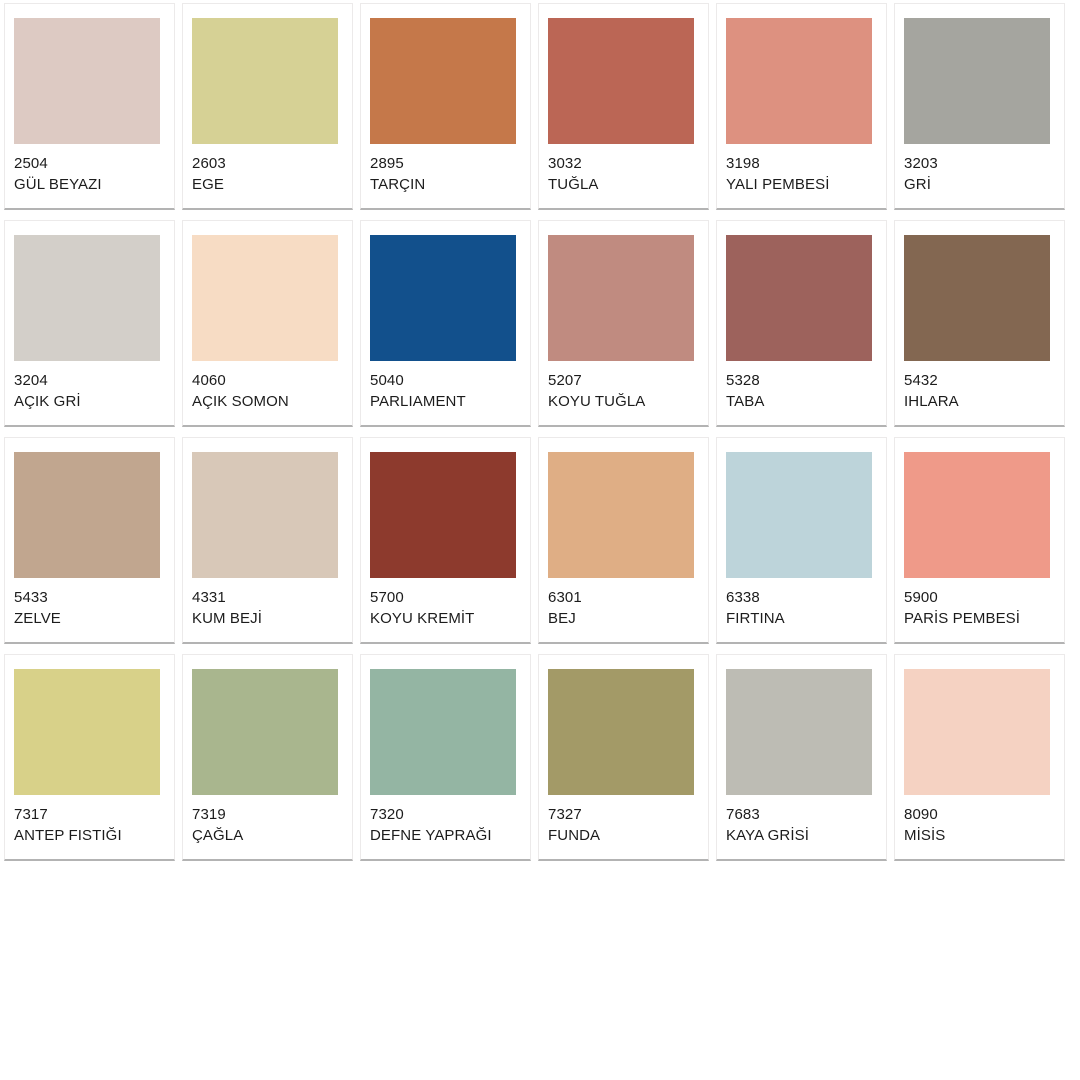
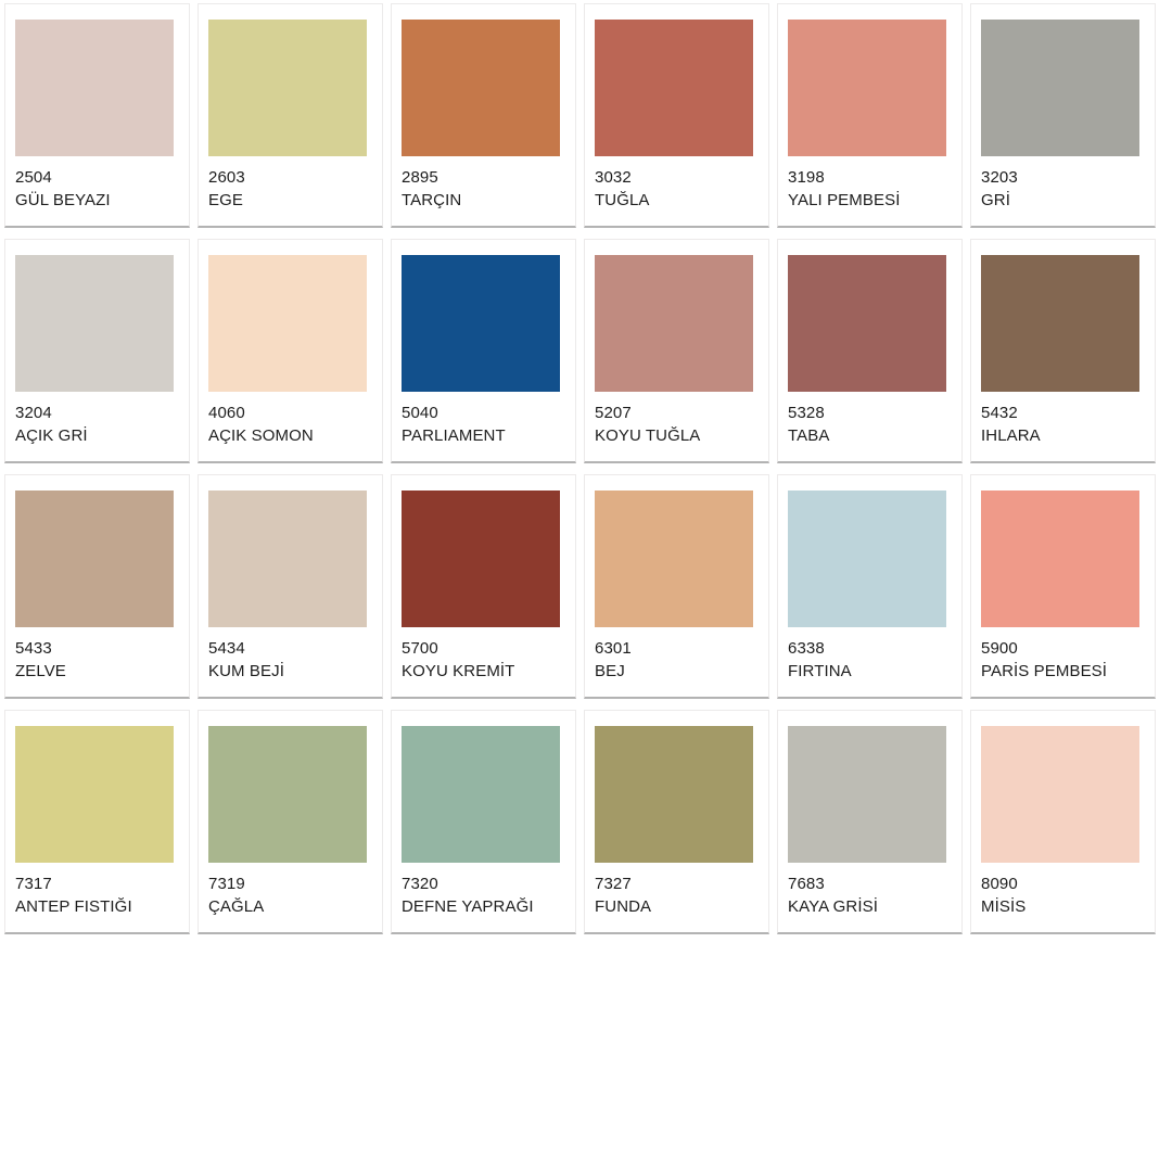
  2504
  GÜL BEYAZI
  2603
  EGE
  2895
  TARÇIN
  3032
  TUĞLA
  3198
  YALI PEMBESİ
  3203
  GRİ
  3204
  AÇIK GRİ
  4060
  AÇIK SOMON
  5040
  PARLIAMENT
  5207
  KOYU TUĞLA
  5328
  TABA
  5432
  IHLARA
  5433
  ZELVE
- 4331
+ 5434
  KUM BEJİ
  5700
  KOYU KREMİT
  6301
  BEJ
  6338
  FIRTINA
  5900
  PARİS PEMBESİ
  7317
  ANTEP FISTIĞI
  7319
  ÇAĞLA
  7320
  DEFNE YAPRAĞI
  7327
  FUNDA
  7683
  KAYA GRİSİ
  8090
  MİSİS
